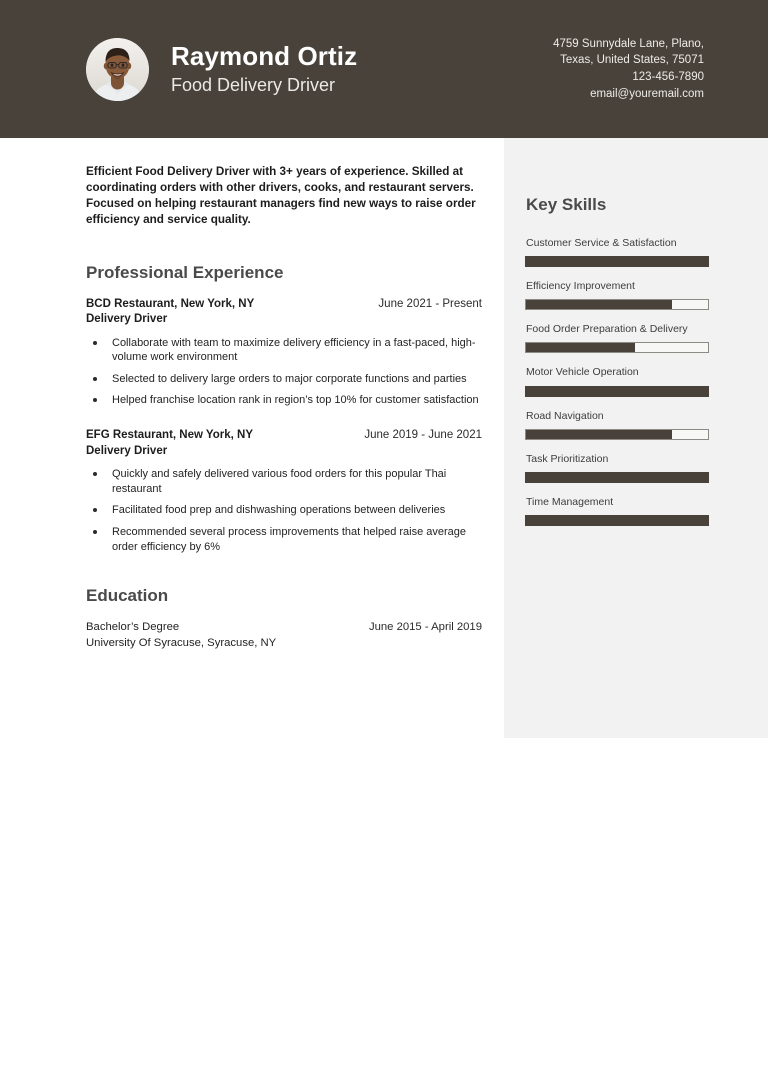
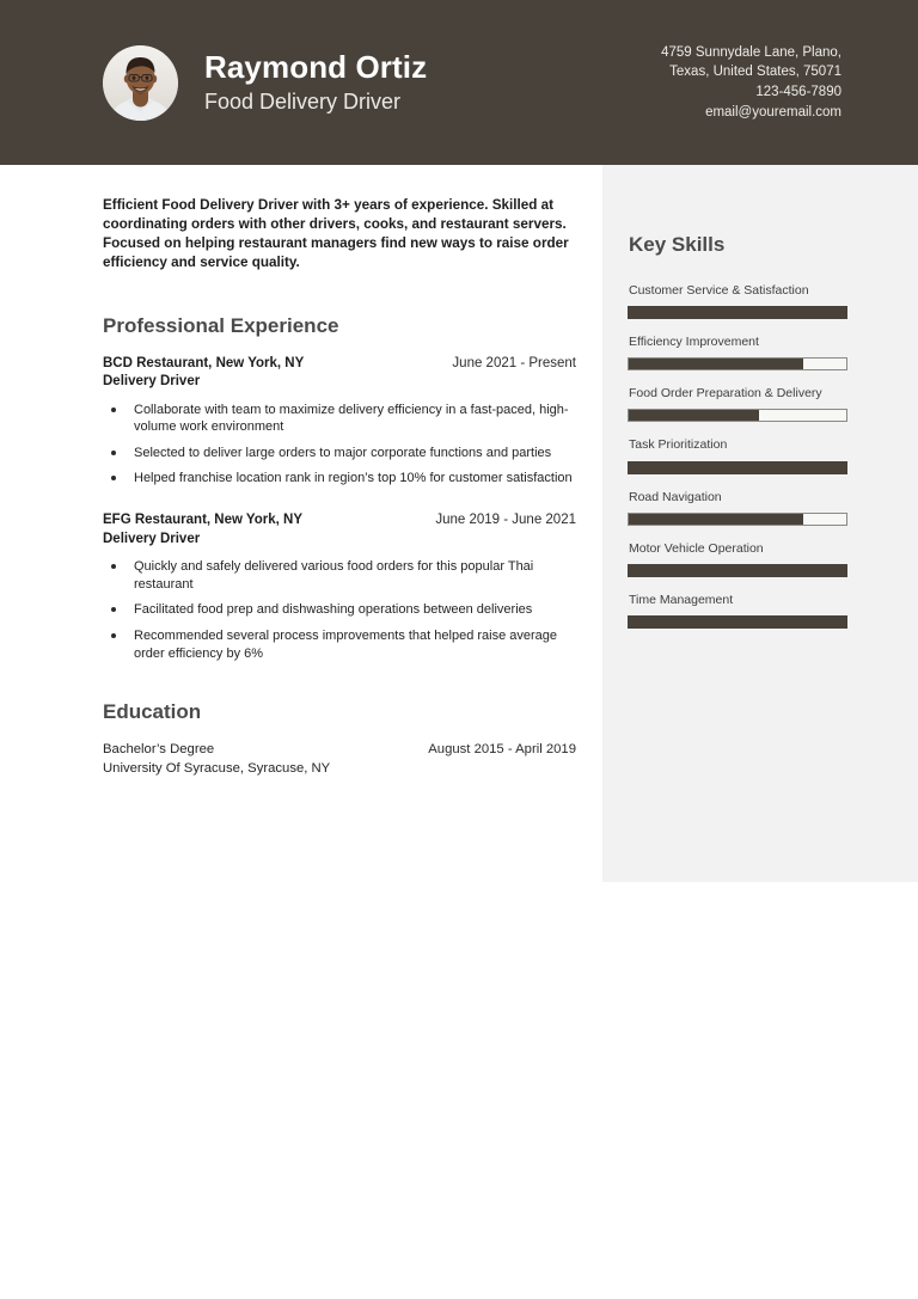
  Raymond Ortiz
  Food Delivery Driver
  4759 Sunnydale Lane, Plano,
  Texas, United States, 75071
  123-456-7890
  email@youremail.com
  Key Skills
  Customer Service & Satisfaction
  Efficiency Improvement
  Food Order Preparation & Delivery
- Motor Vehicle Operation
+ Task Prioritization
  Road Navigation
- Task Prioritization
+ Motor Vehicle Operation
  Time Management
  Efficient Food Delivery Driver with 3+ years of experience. Skilled at coordinating orders with other drivers, cooks, and restaurant servers. Focused on helping restaurant managers find new ways to raise order efficiency and service quality.
  Professional Experience
  BCD Restaurant, New York, NY
  Delivery Driver
  June 2021 - Present
  Collaborate with team to maximize delivery efficiency in a fast-paced, high-volume work environment
- Selected to delivery large orders to major corporate functions and parties
+ Selected to deliver large orders to major corporate functions and parties
  Helped franchise location rank in region’s top 10% for customer satisfaction
  EFG Restaurant, New York, NY
  Delivery Driver
  June 2019 - June 2021
  Quickly and safely delivered various food orders for this popular Thai restaurant
  Facilitated food prep and dishwashing operations between deliveries
  Recommended several process improvements that helped raise average order efficiency by 6%
  Education
  Bachelor’s Degree
- June 2015 - April 2019
+ August 2015 - April 2019
  University Of Syracuse, Syracuse, NY
